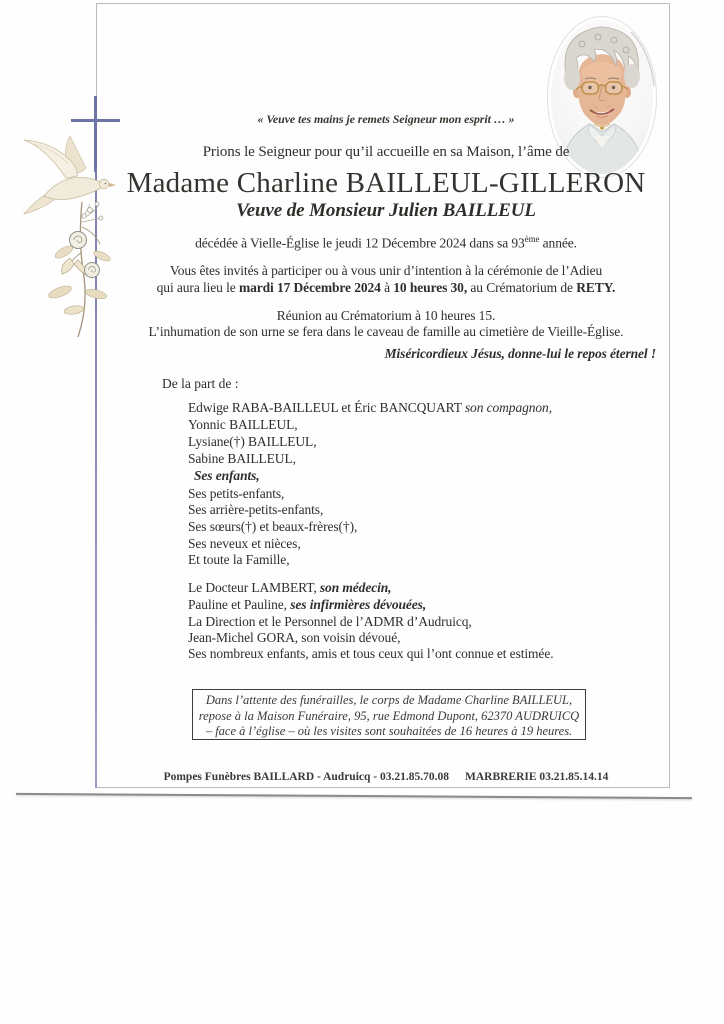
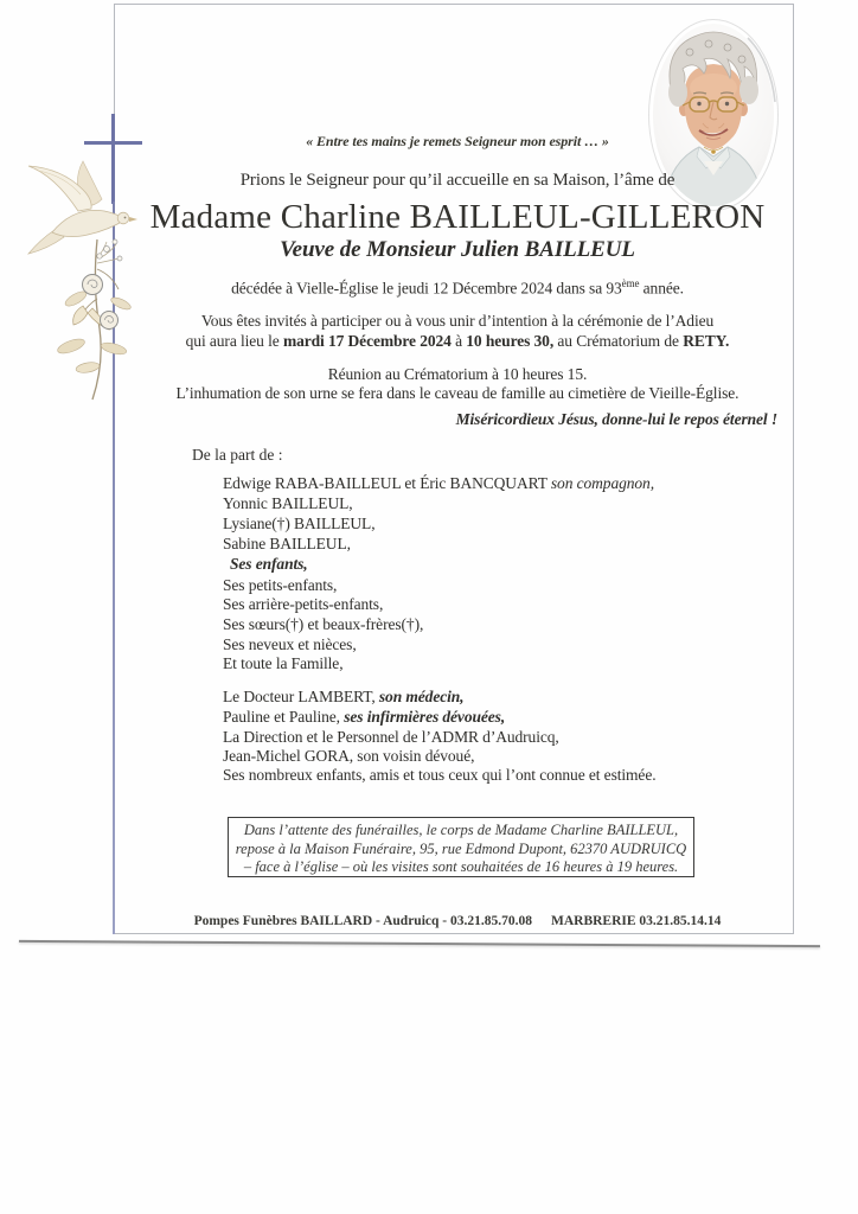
- « Veuve tes mains je remets Seigneur mon esprit … »
+ « Entre tes mains je remets Seigneur mon esprit … »
  Prions le Seigneur pour qu’il accueille en sa Maison, l’âme de
  Madame Charline BAILLEUL-GILLERON
  Veuve de Monsieur Julien BAILLEUL
  décédée à Vielle-Église le jeudi 12 Décembre 2024 dans sa 93ème année.
  Vous êtes invités à participer ou à vous unir d’intention à la cérémonie de l’Adieu
  qui aura lieu le mardi 17 Décembre 2024 à 10 heures 30, au Crématorium de RETY.
  Réunion au Crématorium à 10 heures 15.
  L’inhumation de son urne se fera dans le caveau de famille au cimetière de Vieille-Église.
  Miséricordieux Jésus, donne-lui le repos éternel !
  De la part de :
  Edwige RABA-BAILLEUL et Éric BANCQUART son compagnon,
  Yonnic BAILLEUL,
  Lysiane(†) BAILLEUL,
  Sabine BAILLEUL,
  Ses enfants,
  Ses petits-enfants,
  Ses arrière-petits-enfants,
  Ses sœurs(†) et beaux-frères(†),
  Ses neveux et nièces,
  Et toute la Famille,
  Le Docteur LAMBERT, son médecin,
  Pauline et Pauline, ses infirmières dévouées,
  La Direction et le Personnel de l’ADMR d’Audruicq,
  Jean-Michel GORA, son voisin dévoué,
  Ses nombreux enfants, amis et tous ceux qui l’ont connue et estimée.
  Dans l’attente des funérailles, le corps de Madame Charline BAILLEUL,
  repose à la Maison Funéraire, 95, rue Edmond Dupont, 62370 AUDRUICQ
  – face à l’église – où les visites sont souhaitées de 16 heures à 19 heures.
  Pompes Funèbres BAILLARD - Audruicq - 03.21.85.70.08 MARBRERIE 03.21.85.14.14
